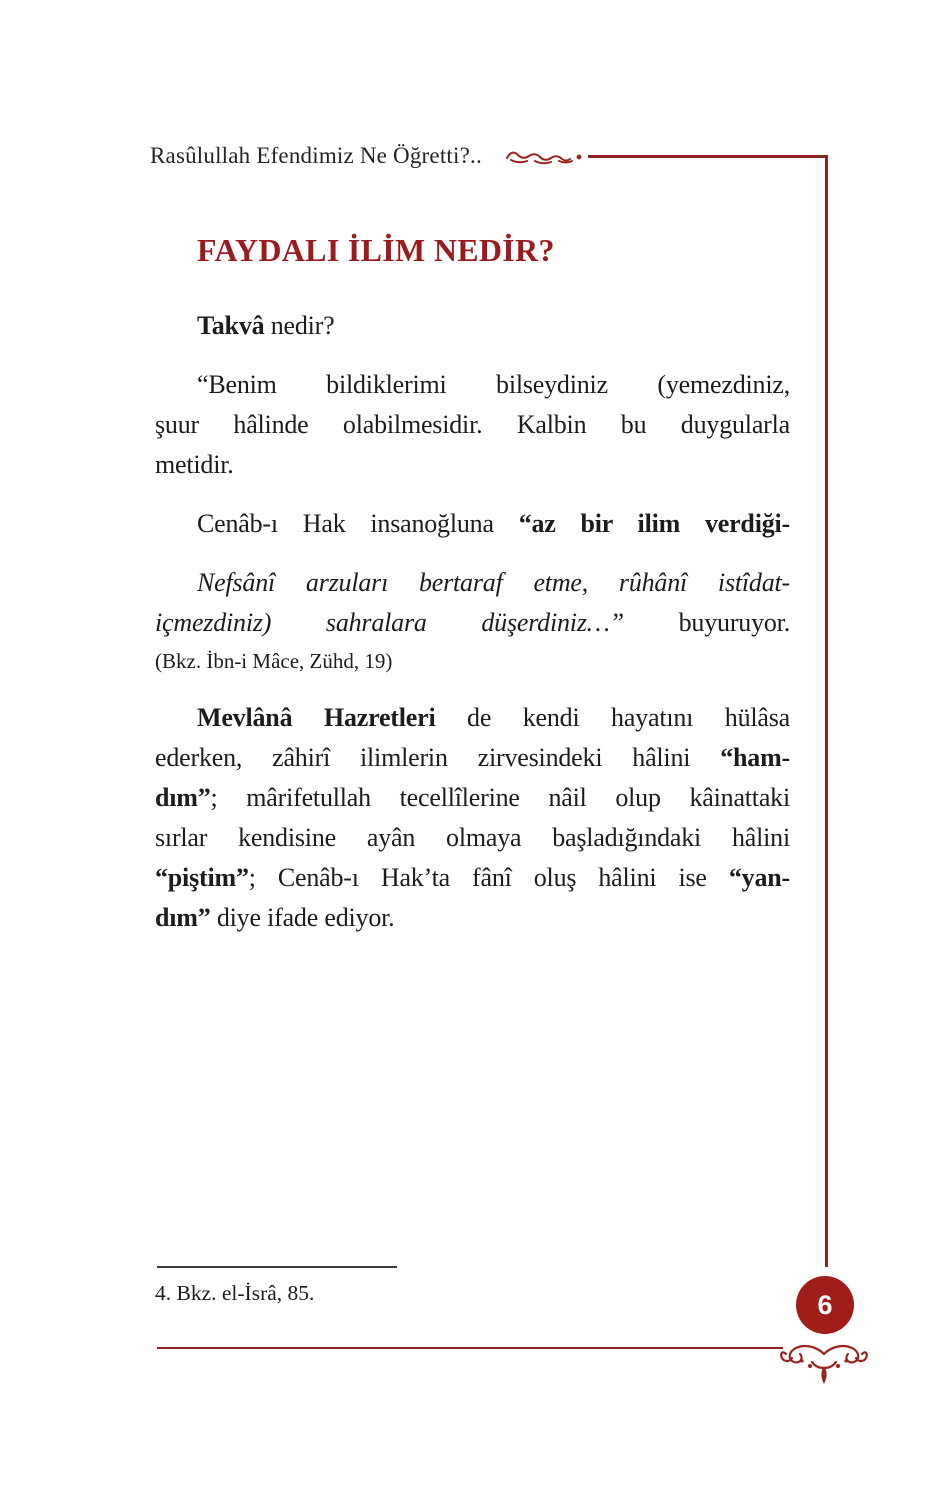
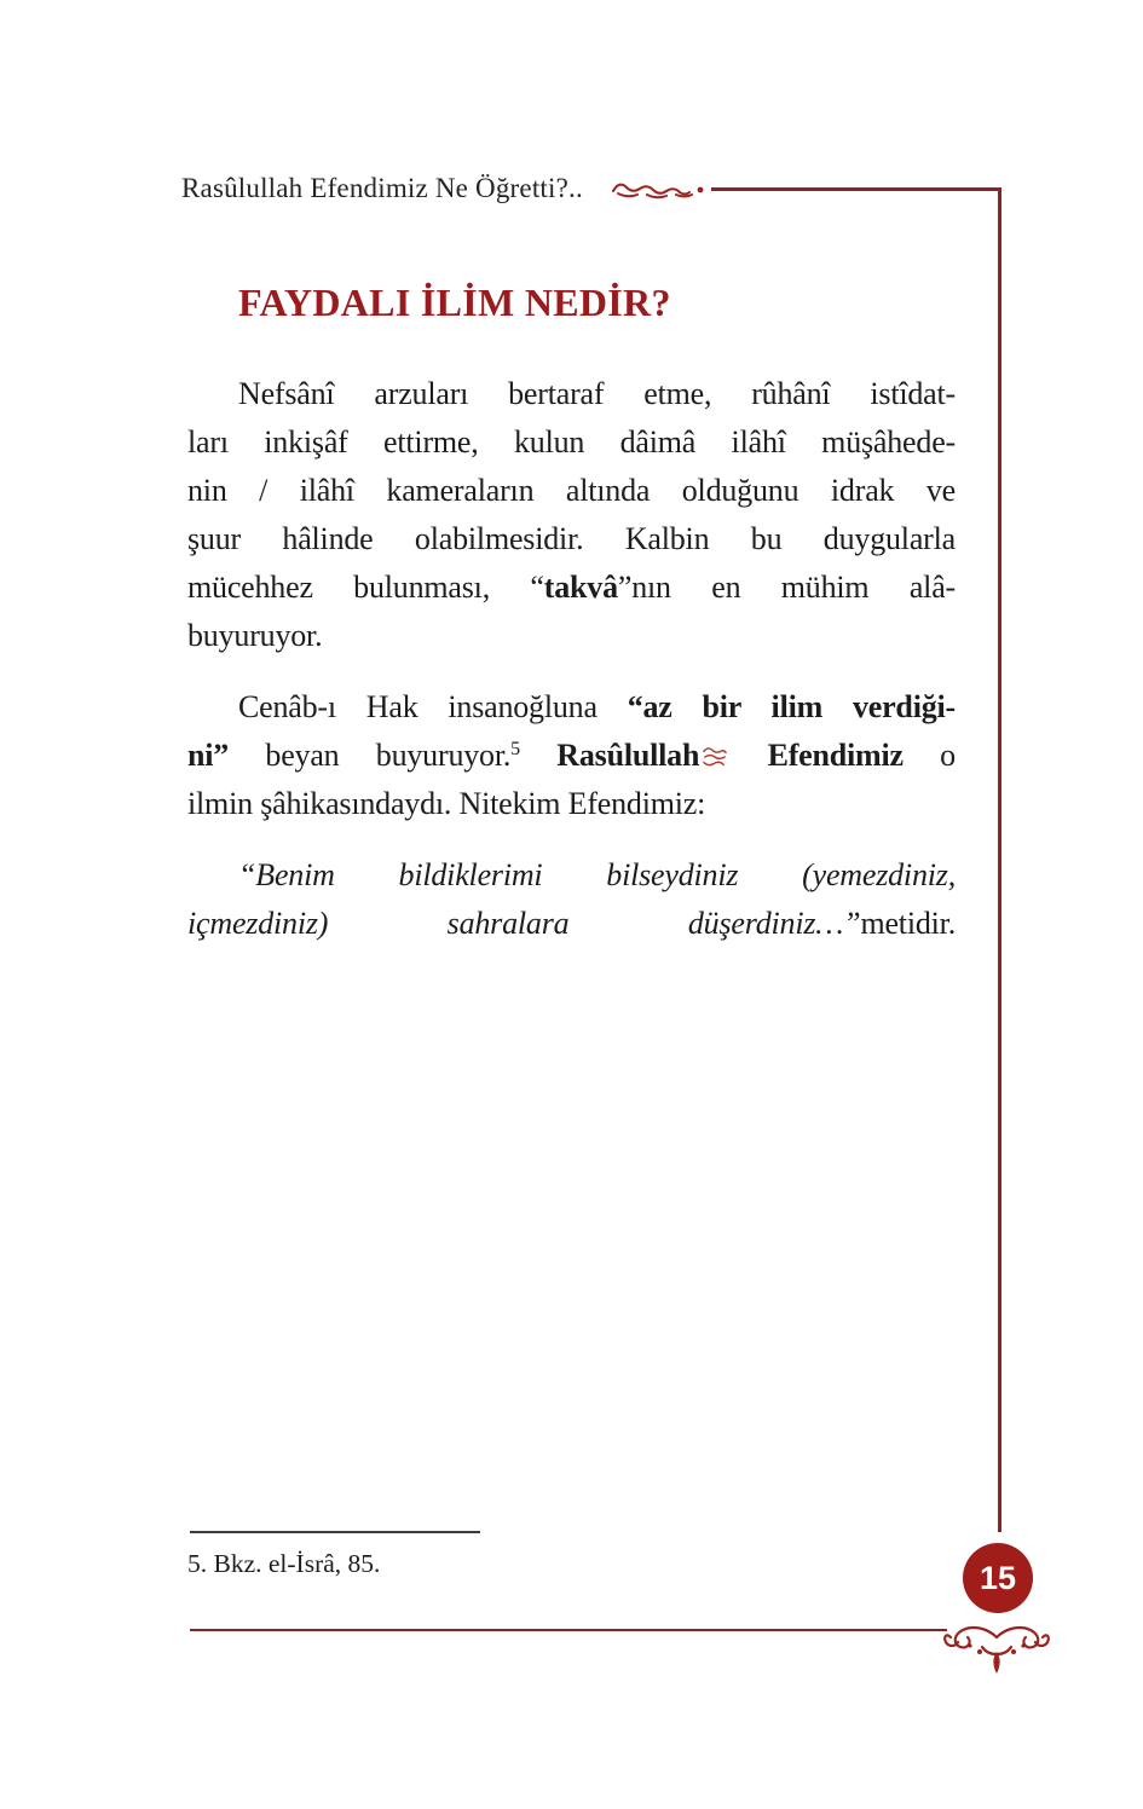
  Rasûlullah Efendimiz Ne Öğretti?..
  FAYDALI İLİM NEDİR?
- Takvâ nedir?
- “Benim bildiklerimi bilseydiniz (yemezdiniz,
+ Nefsânî arzuları bertaraf etme, rûhânî istîdat-
+ ları inkişâf ettirme, kulun dâimâ ilâhî müşâhede-
+ nin / ilâhî kameraların altında olduğunu idrak ve
  şuur hâlinde olabilmesidir. Kalbin bu duygularla
+ mücehhez bulunması, “takvâ”nın en mühim alâ-
- metidir.
+ buyuruyor.
  Cenâb-ı Hak insanoğluna “az bir ilim verdiği-
+ ni” beyan buyuruyor.5 Rasûlullah Efendimiz o
+ ilmin şâhikasındaydı. Nitekim Efendimiz:
- Nefsânî arzuları bertaraf etme, rûhânî istîdat-
+ “Benim bildiklerimi bilseydiniz (yemezdiniz,
- içmezdiniz) sahralara düşerdiniz…” buyuruyor.
+ içmezdiniz) sahralara düşerdiniz…”metidir.
- (Bkz. İbn-i Mâce, Zühd, 19)
- Mevlânâ Hazretleri de kendi hayatını hülâsa
- ederken, zâhirî ilimlerin zirvesindeki hâlini “ham-
- dım”; mârifetullah tecellîlerine nâil olup kâinattaki
- sırlar kendisine ayân olmaya başladığındaki hâlini
- “piştim”; Cenâb-ı Hak’ta fânî oluş hâlini ise “yan-
- dım” diye ifade ediyor.
- 4. Bkz. el-İsrâ, 85.
+ 5. Bkz. el-İsrâ, 85.
- 6
+ 15
